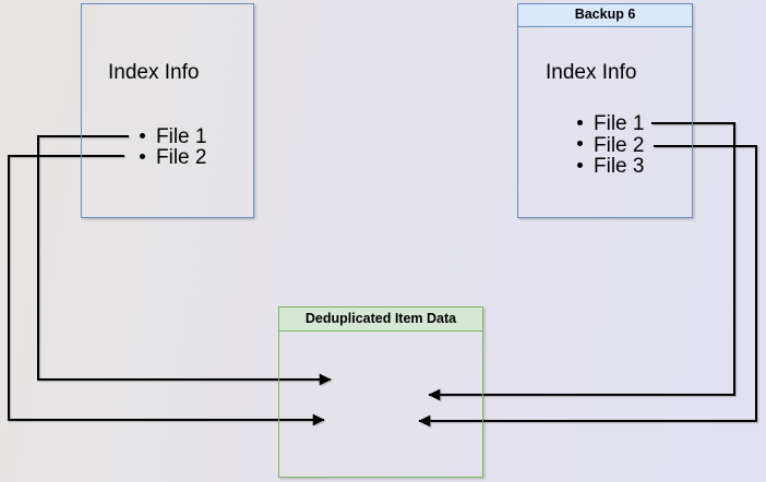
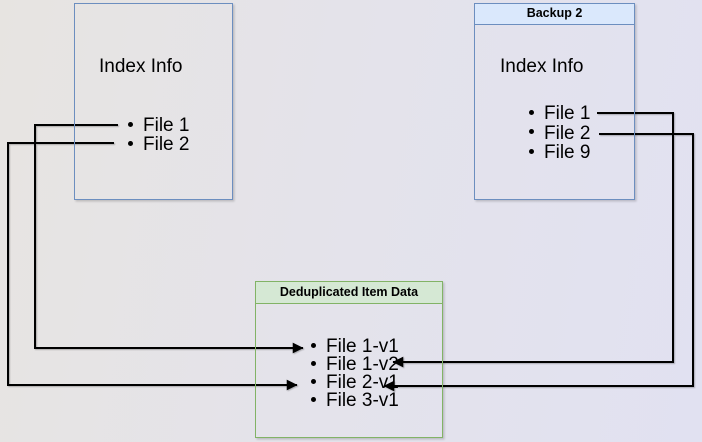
  Index Info
  File 1
  File 2
- Backup 6
+ Backup 2
  Index Info
  File 1
  File 2
- File 3
+ File 9
  Deduplicated Item Data
+ File 1-v1
+ File 1-v2
+ File 2-v1
+ File 3-v1
